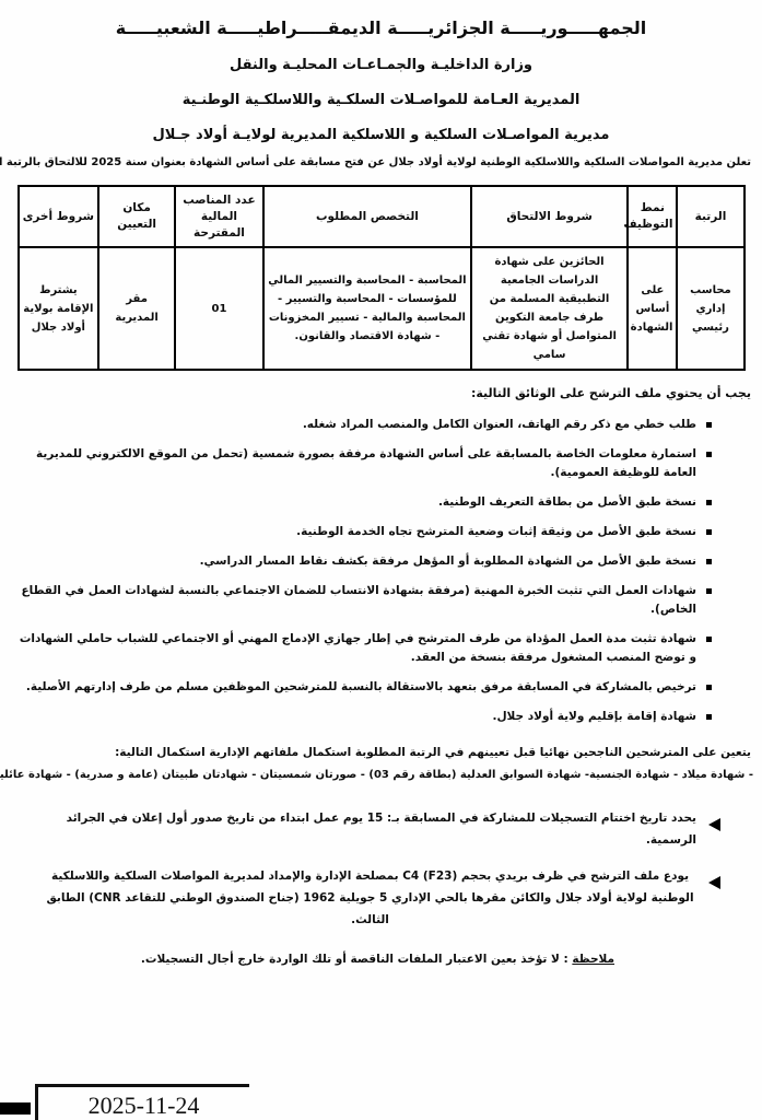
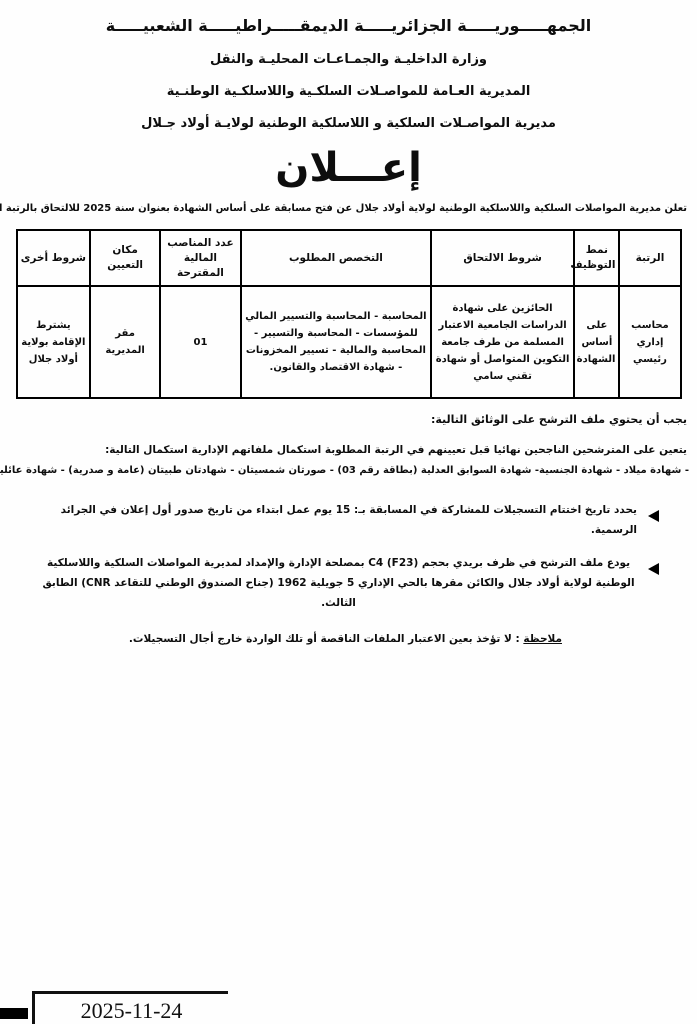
  الجمهـــــوريـــــة الجزائريـــــة الديمقـــــراطيـــــة الشعبيـــــة
  وزارة الداخليـة والجمـاعـات المحليـة والنقل
  المديرية العـامة للمواصـلات السلكـية واللاسلكـية الوطنـية
- مديرية المواصـلات السلكية و اللاسلكية المديرية لولايـة أولاد جـلال
+ مديرية المواصـلات السلكية و اللاسلكية الوطنية لولايـة أولاد جـلال
+ إعـــلان
  تعلن مديرية المواصلات السلكية واللاسلكية الوطنية لولاية أولاد جلال عن فتح مسابقة على أساس الشهادة بعنوان سنة 2025 للالتحاق بالرتبة ا
  الرتبة	نمط التوظيف	شروط الالتحاق	التخصص المطلوب	عدد المناصب المالية المقترحة	مكان التعيين	شروط أخرى
- محاسب إداري رئيسي	على أساس الشهادة	الحائزين على شهادة الدراسات الجامعية التطبيقية المسلمة من طرف جامعة التكوين المتواصل أو شهادة تقني سامي	المحاسبة - المحاسبة والتسيير المالي للمؤسسات - المحاسبة والتسيير - المحاسبة والمالية - تسيير المخزونات - شهادة الاقتصاد والقانون.	01	مقر المديرية	يشترط الإقامة بولاية أولاد جلال
+ محاسب إداري رئيسي	على أساس الشهادة	الحائزين على شهادة الدراسات الجامعية الاعتبار المسلمة من طرف جامعة التكوين المتواصل أو شهادة تقني سامي	المحاسبة - المحاسبة والتسيير المالي للمؤسسات - المحاسبة والتسيير - المحاسبة والمالية - تسيير المخزونات - شهادة الاقتصاد والقانون.	01	مقر المديرية	يشترط الإقامة بولاية أولاد جلال
  يجب أن يحتوي ملف الترشح على الوثائق التالية:
- طلب خطي مع ذكر رقم الهاتف، العنوان الكامل والمنصب المراد شغله.
- استمارة معلومات الخاصة بالمسابقة على أساس الشهادة مرفقة بصورة شمسية (تحمل من الموقع الالكتروني للمديرية العامة للوظيفة العمومية).
- نسخة طبق الأصل من بطاقة التعريف الوطنية.
- نسخة طبق الأصل من وثيقة إثبات وضعية المترشح تجاه الخدمة الوطنية.
- نسخة طبق الأصل من الشهادة المطلوبة أو المؤهل مرفقة بكشف نقاط المسار الدراسي.
- شهادات العمل التي تثبت الخبرة المهنية (مرفقة بشهادة الانتساب للضمان الاجتماعي بالنسبة لشهادات العمل في القطاع الخاص).
- شهادة تثبت مدة العمل المؤداة من طرف المترشح في إطار جهازي الإدماج المهني أو الاجتماعي للشباب حاملي الشهادات و توضح المنصب المشغول مرفقة بنسخة من العقد.
- ترخيص بالمشاركة في المسابقة مرفق بتعهد بالاستقالة بالنسبة للمترشحين الموظفين مسلم من طرف إدارتهم الأصلية.
- شهادة إقامة بإقليم ولاية أولاد جلال.
  يتعين على المترشحين الناجحين نهائيا قبل تعيينهم في الرتبة المطلوبة استكمال ملفاتهم الإدارية استكمال التالية:
  - شهادة ميلاد - شهادة الجنسية- شهادة السوابق العدلية (بطاقة رقم 03) - صورتان شمسيتان - شهادتان طبيتان (عامة و صدرية) - شهادة عائلي
  يحدد تاريخ اختتام التسجيلات للمشاركة في المسابقة بـ: 15 يوم عمل ابتداء من تاريخ صدور أول إعلان في الجرائد الرسمية.
  يودع ملف الترشح في ظرف بريدي بحجم C4 (F23) بمصلحة الإدارة والإمداد لمديرية المواصلات السلكية واللاسلكية الوطنية لولاية أولاد جلال والكائن مقرها بالحي الإداري 5 جويلية 1962 (جناح الصندوق الوطني للتقاعد CNR) الطابق الثالث.
  ملاحظة : لا تؤخذ بعين الاعتبار الملفات الناقصة أو تلك الواردة خارج أجال التسجيلات.
  2025-11-24
